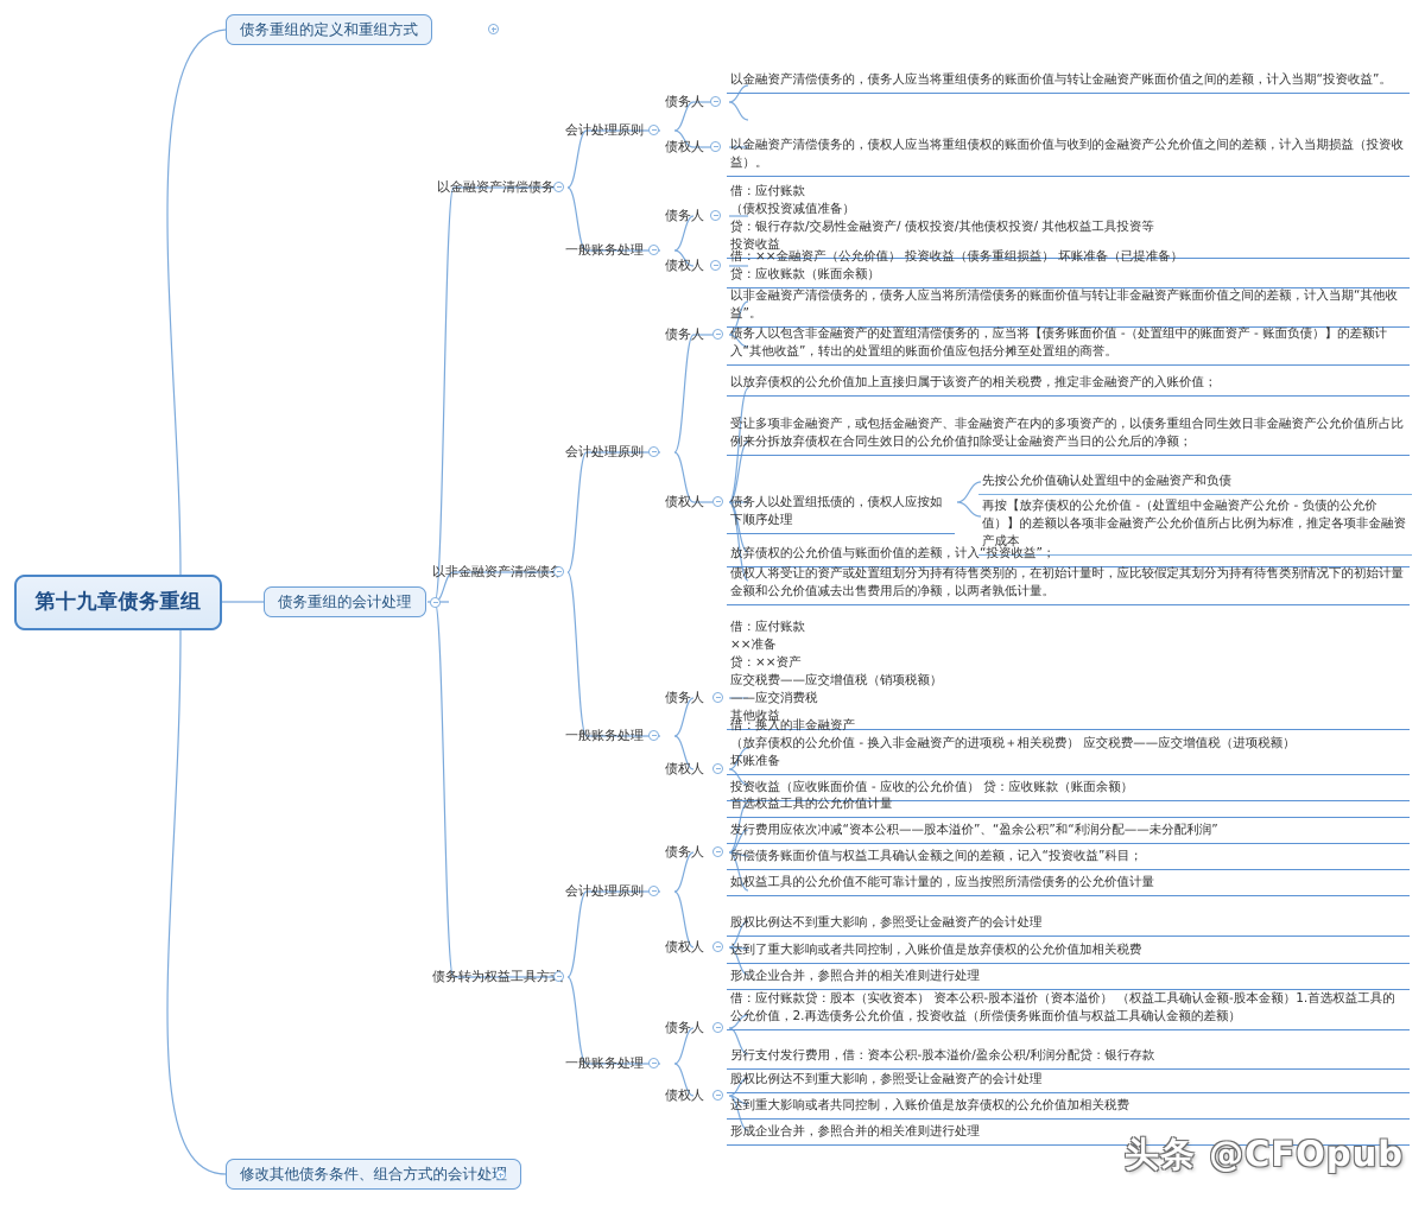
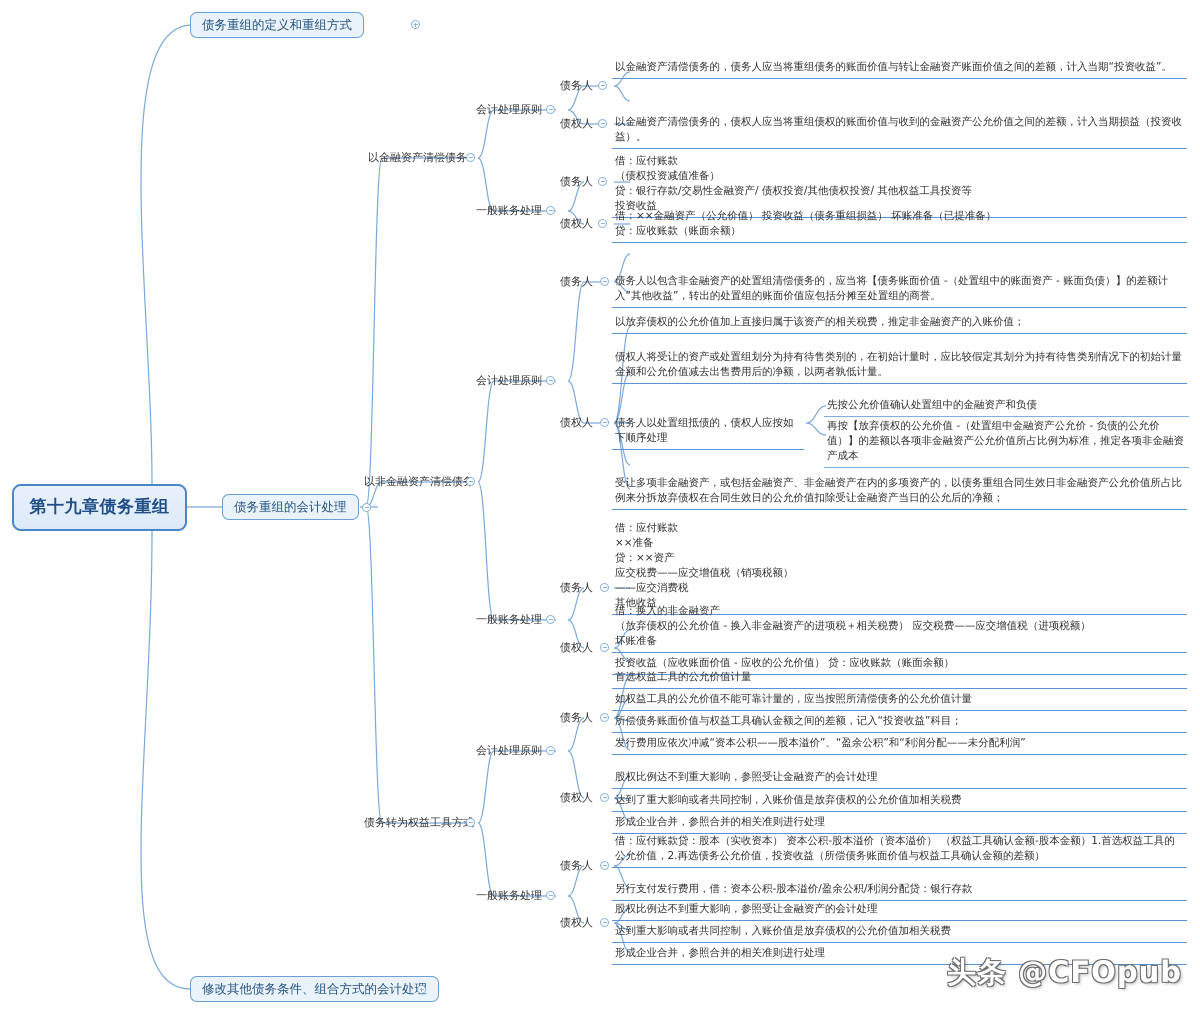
  第十九章债务重组
  债务重组的定义和重组方式
  债务重组的会计处理
  修改其他债务条件、组合方式的会计处
  以金融资产清偿债务
  会计处理原则
  一般账务处理
  债务人
  债权人
  以金融资产清偿债务的，债务人应当将重组债务的账面价值与转让金融资产账面价值之间的差额，计入当期“投资收益”。
  以金融资产清偿债务的，债权人应当将重组债权的账面价值与收到的金融资产公允价值之间的差额，计入当期损益（投资收益）。
  债务人
  债权人
  借：应付账款
  （债权投资减值准备）
  贷：银行存款/交易性金融资产/ 债权投资/其他债权投资/ 其他权益工具投资等
  投资收益
  借：××金融资产（公允价值） 投资收益（债务重组损益） 坏账准备（已提准备）
  贷：应收账款（账面余额）
  以非金融资产清偿债
  会计处理原则
  一般账务处理
  债务人
  债权人
- 以非金融资产清偿债务的，债务人应当将所清偿债务的账面价值与转让非金融资产账面价值之间的差额，计入当期“其他收益”。
  债务人以包含非金融资产的处置组清偿债务的，应当将【债务账面价值 -（处置组中的账面资产 - 账面负债）】的差额计入“其他收益”，转出的处置组的账面价值应包括分摊至处置组的商誉。
  以放弃债权的公允价值加上直接归属于该资产的相关税费，推定非金融资产的入账价值；
- 受让多项非金融资产，或包括金融资产、非金融资产在内的多项资产的，以债务重组合同生效日非金融资产公允价值所占比例来分拆放弃债权在合同生效日的公允价值扣除受让金融资产当日的公允后的净额；
+ 债权人将受让的资产或处置组划分为持有待售类别的，在初始计量时，应比较假定其划分为持有待售类别情况下的初始计量金额和公允价值减去出售费用后的净额，以两者孰低计量。
  债务人以处置组抵债的，债权人应按如下顺序处理
  先按公允价值确认处置组中的金融资产和负债
  再按【放弃债权的公允价值 -（处置组中金融资产公允价 - 负债的公允价值）】的差额以各项非金融资产公允价值所占比例为标准，推定各项非金融资产成本
- 放弃债权的公允价值与账面价值的差额，计入“投资收益”；
- 债权人将受让的资产或处置组划分为持有待售类别的，在初始计量时，应比较假定其划分为持有待售类别情况下的初始计量金额和公允价值减去出售费用后的净额，以两者孰低计量。
+ 受让多项非金融资产，或包括金融资产、非金融资产在内的多项资产的，以债务重组合同生效日非金融资产公允价值所占比例来分拆放弃债权在合同生效日的公允价值扣除受让金融资产当日的公允后的净额；
  债务人
  债权人
  借：应付账款
  ××准备
  贷：××资产
  应交税费——应交增值税（销项税额）
  ——应交消费税
  其他收益
  借：换入的非金融资产
  （放弃债权的公允价值 - 换入非金融资产的进项税＋相关税费） 应交税费——应交增值税（进项税额）
  坏账准备
  投资收益（应收账面价值 - 应收的公允价值） 贷：应收账款（账面余额）
  债务转为权益工具方
  会计处理原则
  一般账务处理
  债务人
  债权人
  首选权益工具的公允价值计量
- 发行费用应依次冲减“资本公积——股本溢价”、“盈余公积”和“利润分配——未分配利润”
+ 如权益工具的公允价值不能可靠计量的，应当按照所清偿债务的公允价值计量
  所偿债务账面价值与权益工具确认金额之间的差额，记入“投资收益”科目；
- 如权益工具的公允价值不能可靠计量的，应当按照所清偿债务的公允价值计量
+ 发行费用应依次冲减“资本公积——股本溢价”、“盈余公积”和“利润分配——未分配利润”
  股权比例达不到重大影响，参照受让金融资产的会计处理
  达到了重大影响或者共同控制，入账价值是放弃债权的公允价值加相关税费
  形成企业合并，参照合并的相关准则进行处理
  债务人
  债权人
  借：应付账款贷：股本（实收资本） 资本公积-股本溢价（资本溢价） （权益工具确认金额-股本金额）1.首选权益工具的公允价值，2.再选债务公允价值，投资收益（所偿债务账面价值与权益工具确认金额的差额）
  另行支付发行费用，借：资本公积-股本溢价/盈余公积/利润分配贷：银行存款
  股权比例达不到重大影响，参照受让金融资产的会计处理
  达到重大影响或者共同控制，入账价值是放弃债权的公允价值加相关税费
  形成企业合并，参照合并的相关准则进行处理
  头条 @CFOpub
